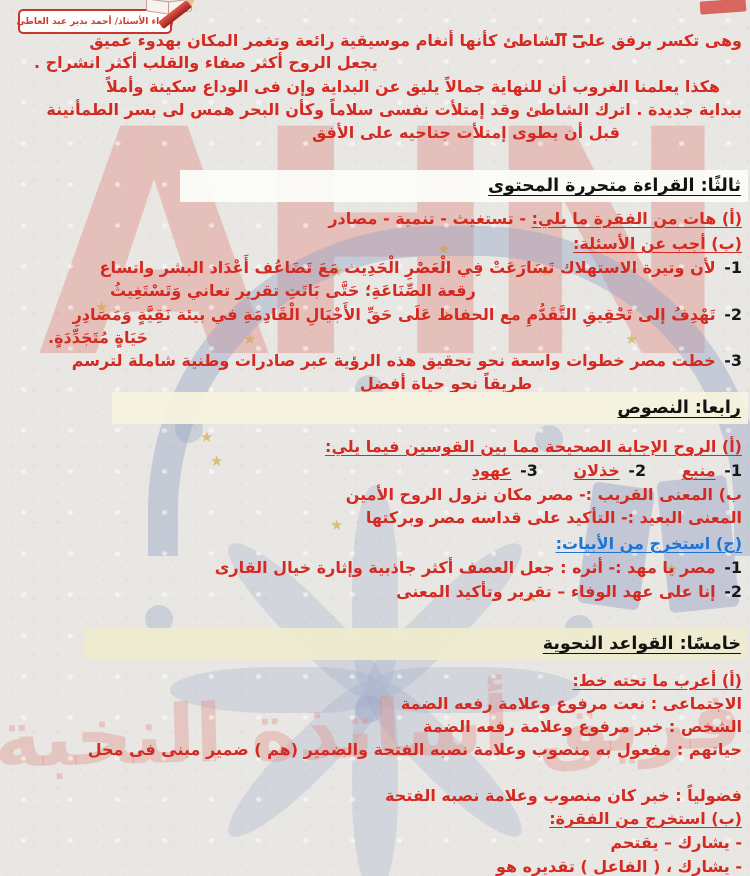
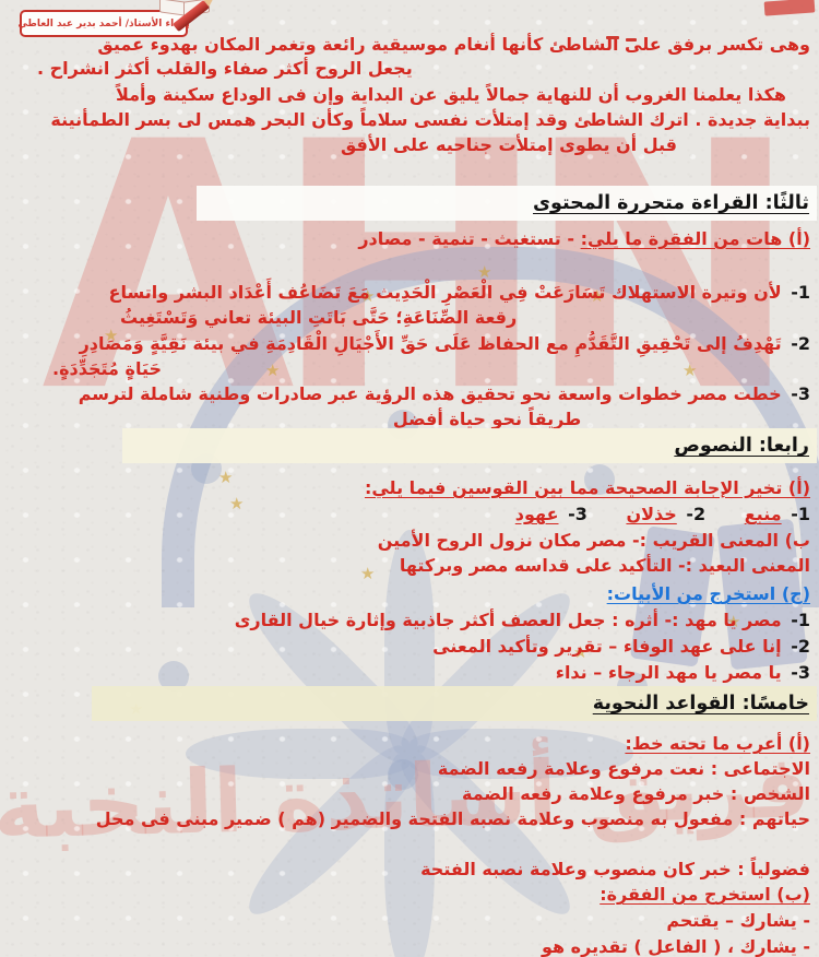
  ★
  ★
  ★
  ★
  ★
  ★
  ★
  ★
  ★
  ★
  ★
  ء الأستاذ/ أحمد بدير عبد العاطي
  وهى تكسر برفق على الشاطئ كأنها أنغام موسيقية رائعة وتغمر المكان بهدوء عميق
  يجعل الروح أكثر صفاء والقلب أكثر انشراح .
  هكذا يعلمنا الغروب أن للنهاية جمالاً يليق عن البداية وإن فى الوداع سكينة وأملاً
  ببداية جديدة . اترك الشاطئ وقد إمتلأت نفسى سلاماً وكأن البحر همس لى بسر الطمأنينة
  قبل أن يطوى إمتلأت جناحيه على الأفق
  ثالثًا: القراءة متحررة المحتوى
  (أ) هات من الفقرة ما يلي: - تستغيث - تنمية - مصادر
- (ب) أجب عن الأسئلة:
  1- لأن وتيرة الاستهلاك تَسَارَعَتْ فِي الْعَصْرِ الْحَدِيث مَعَ تَضَاعُف أَعْدَاد البشر واتساع
- رقعة الصِّنَاعَةِ؛ حَتَّى بَاتَتِ تقرير تعاني وَتَسْتَغِيثُ
+ رقعة الصِّنَاعَةِ؛ حَتَّى بَاتَتِ البيئة تعاني وَتَسْتَغِيثُ
  2- تَهْدِفُ إلى تَحْقِيقِ التَّقَدُّمِ مع الحفاظ عَلَى حَقِّ الأَجْيَالِ الْقَادِمَةِ في بيئة نَقِيَّةٍ وَمَصَادِرِ
  حَيَاةٍ مُتَجَدِّدَةٍ.
  3- خطت مصر خطوات واسعة نحو تحقيق هذه الرؤية عبر صادرات وطنية شاملة لترسم
  طريقاً نحو حياة أفضل
  رابعا: النصوص
- (أ) الروح الإجابة الصحيحة مما بين القوسين فيما يلي:
+ (أ) تخير الإجابة الصحيحة مما بين القوسين فيما يلي:
  1- منبع 2- خذلان 3- عهود
  ب) المعنى القريب :- مصر مكان نزول الروح الأمين
  المعنى البعيد :- التأكيد على قداسه مصر وبركتها
  (ج) استخرج من الأبيات:
  1- مصر يا مهد :- أثره : جعل العصف أكثر جاذبية وإثارة خيال القارى
  2- إنا على عهد الوفاء – تقرير وتأكيد المعنى
+ 3- يا مصر يا مهد الرجاء – نداء
  خامسًا: القواعد النحوية
  (أ) أعرب ما تحته خط:
  الاجتماعى : نعت مرفوع وعلامة رفعه الضمة
  الشخص : خبر مرفوع وعلامة رفعه الضمة
  حياتهم : مفعول به منصوب وعلامة نصبه الفتحة والضمير (هم ) ضمير مبنى فى محل
  فضولياً : خبر كان منصوب وعلامة نصبه الفتحة
  (ب) استخرج من الفقرة:
  - يشارك – يقتحم
  - يشارك ، ( الفاعل ) تقديره هو
